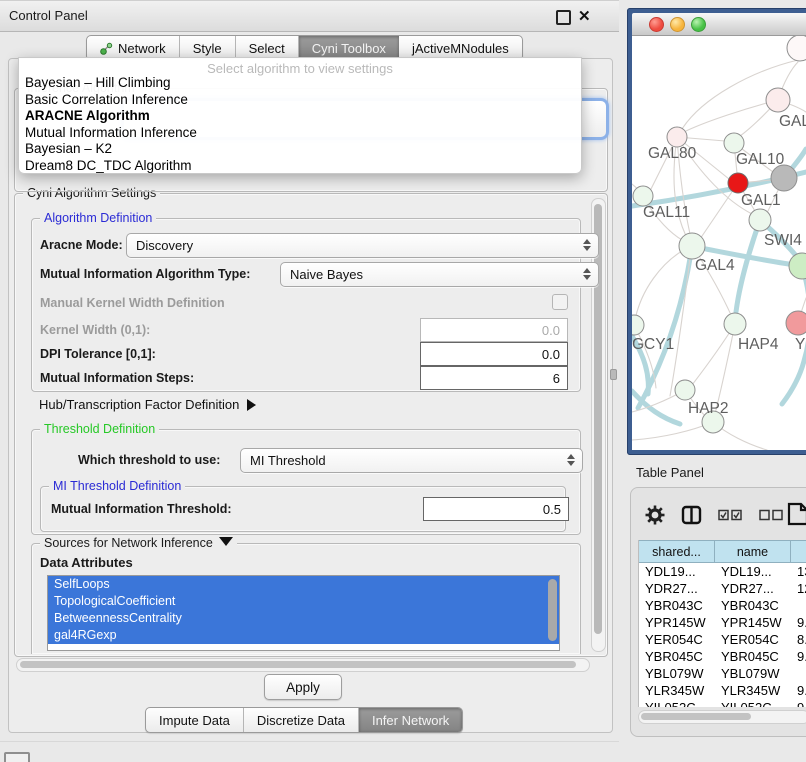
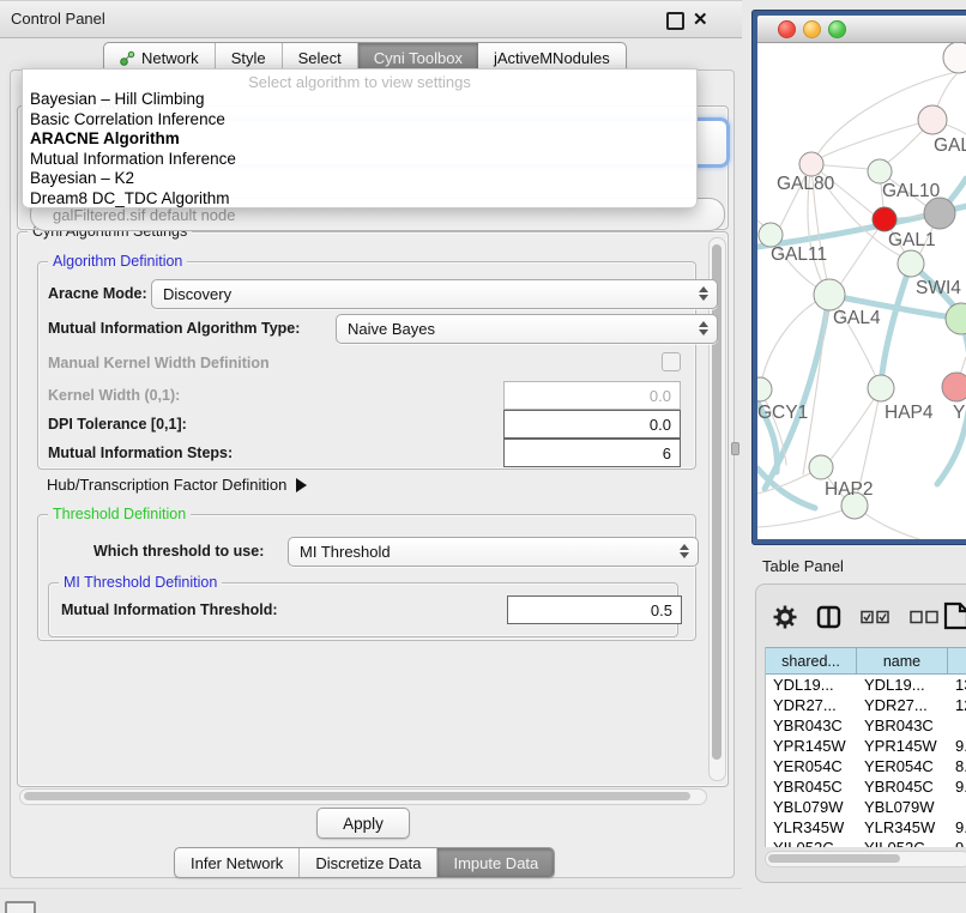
  Control Panel
  ✕
  Network
  Style
  Select
  Cyni Toolbox
  jActiveMNodules
+ galFiltered.sif default node
  Select algorithm to view settings
  Bayesian – Hill Climbing
  Basic Correlation Inference
  ARACNE Algorithm
  Mutual Information Inference
  Bayesian – K2
  Dream8 DC_TDC Algorithm
  Cyni Algorithm Settings
  Algorithm Definition
  Aracne Mode:
  Discovery
  Mutual Information Algorithm Type:
  Naive Bayes
  Manual Kernel Width Definition
  Kernel Width (0,1):
  0.0
  DPI Tolerance [0,1]:
  0.0
  Mutual Information Steps:
  6
  Hub/Transcription Factor Definition
  Threshold Definition
  Which threshold to use:
  MI Threshold
  MI Threshold Definition
  Mutual Information Threshold:
  0.5
- Sources for Network Inference
- Data Attributes
- SelfLoops
- TopologicalCoefficient
- BetweennessCentrality
- gal4RGexp
  Apply
- Impute Data
+ Infer Network
  Discretize Data
- Infer Network
+ Impute Data
  GAL80
  GAL10
  GAL1
  GAL11
  SWI4
  GAL4
  GCY1
  HAP4
  Y
  HAP2
  Table Panel
  shared...
  name
  YDL19...
  YDL19...
  YDR27...
  YDR27...
  YBR043C
  YBR043C
  YPR145W
  YPR145W
  YER054C
  YER054C
  YBR045C
  YBR045C
  YBL079W
  YBL079W
  YLR345W
  YLR345W
